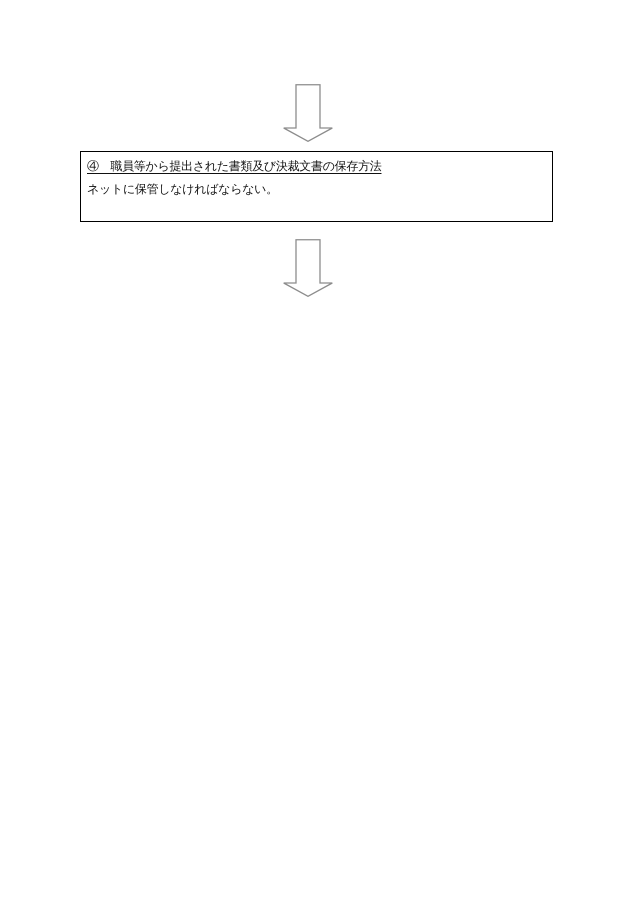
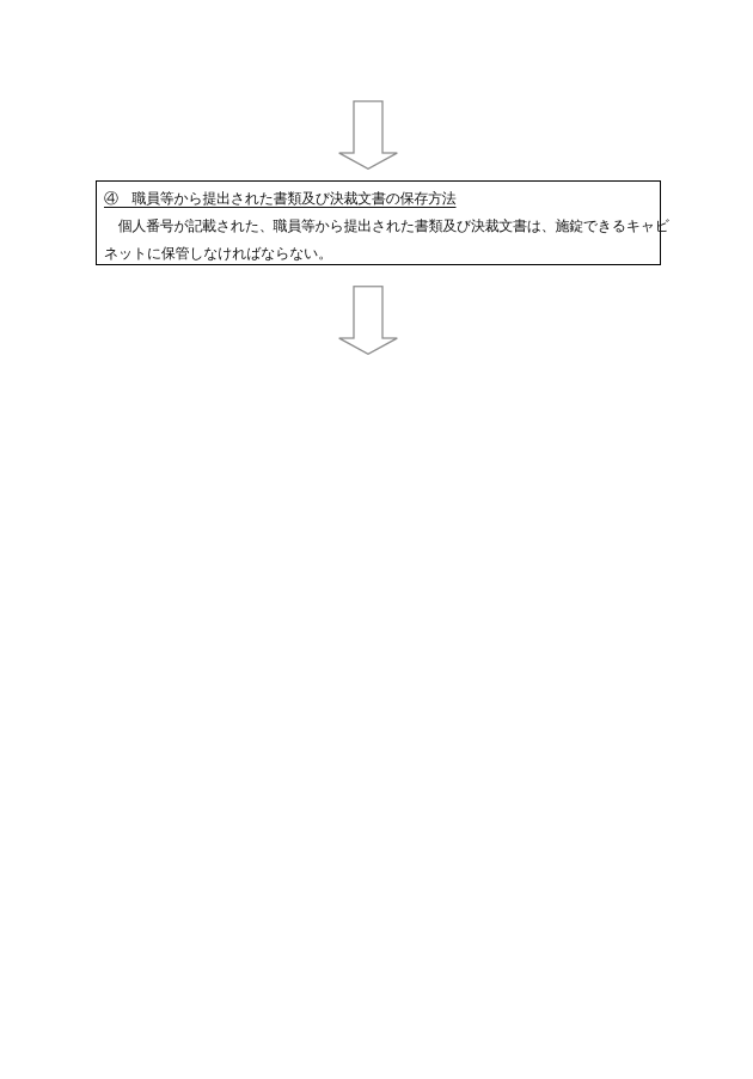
  ④ 職員等から提出された書類及び決裁文書の保存方法
+ 個人番号が記載された、職員等から提出された書類及び決裁文書は、施錠できるキャビ
  ネットに保管しなければならない。
